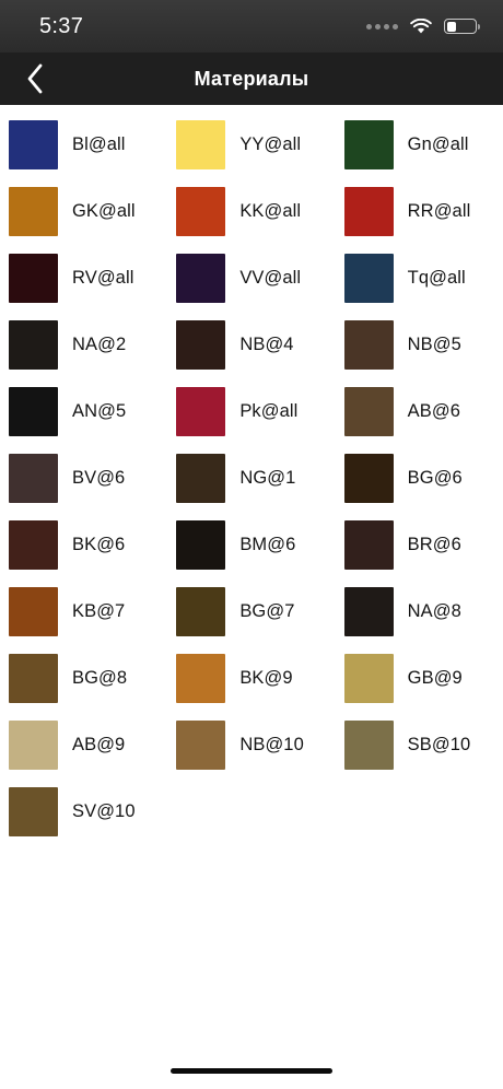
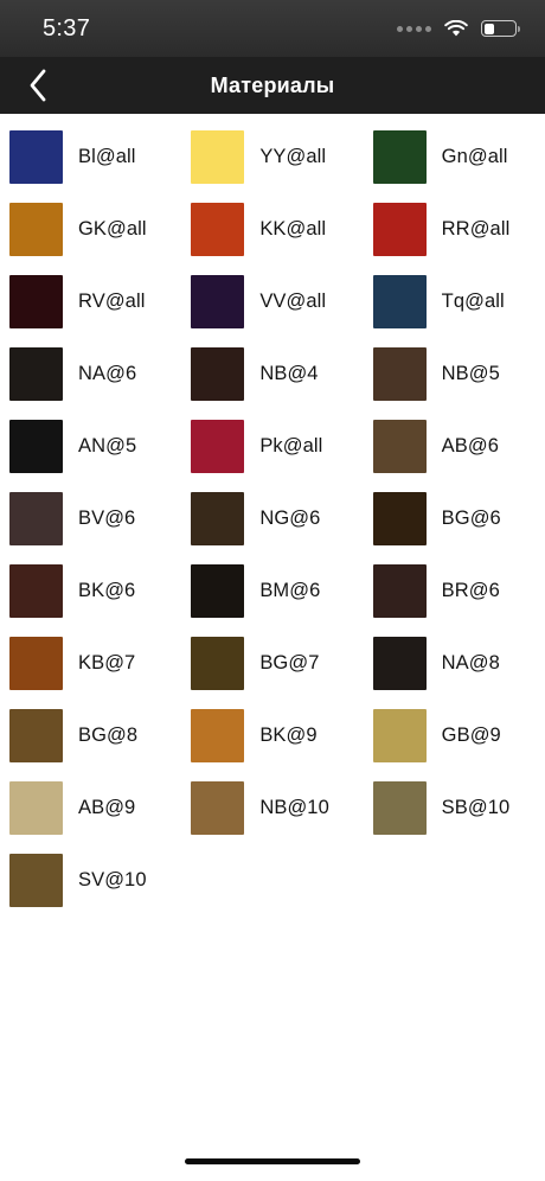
  5:37
  Материалы
  Bl@all
  YY@all
  Gn@all
  GK@all
  KK@all
  RR@all
  RV@all
  VV@all
  Tq@all
- NA@2
+ NA@6
  NB@4
  NB@5
  AN@5
  Pk@all
  AB@6
  BV@6
- NG@1
+ NG@6
  BG@6
  BK@6
  BM@6
  BR@6
  KB@7
  BG@7
  NA@8
  BG@8
  BK@9
  GB@9
  AB@9
  NB@10
  SB@10
  SV@10
